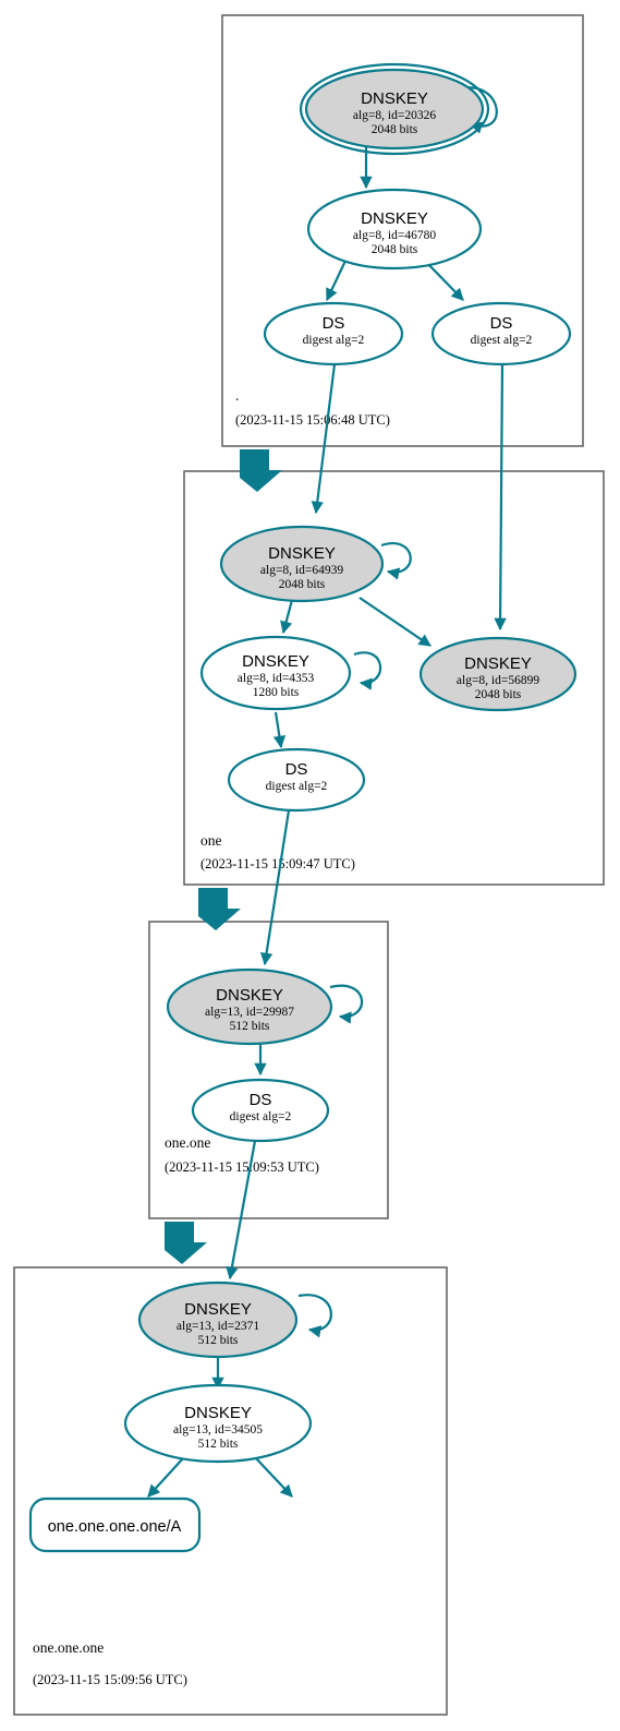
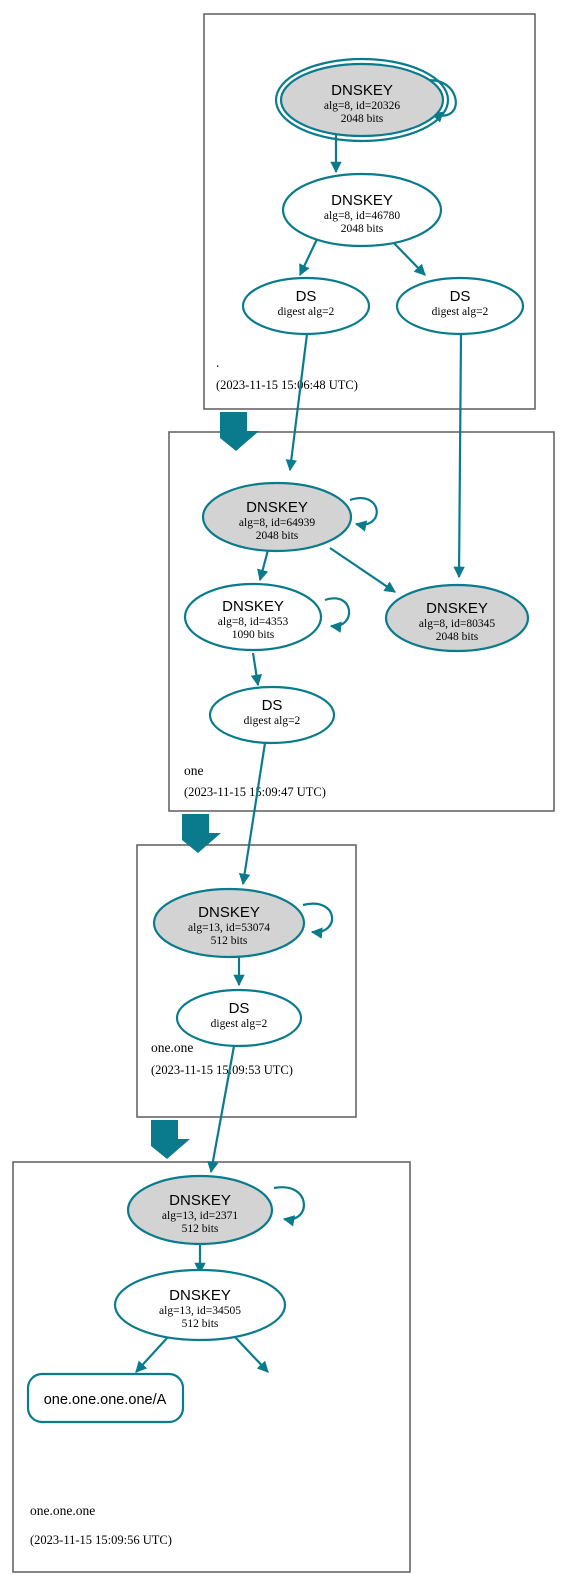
  DNSKEY
  alg=8, id=20326
  2048 bits
  DNSKEY
  alg=8, id=46780
  2048 bits
  DS
  digest alg=2
  DS
  digest alg=2
  .
  (2023-11-15 15:6:48 UTC)
  DNSKEY
  alg=8, id=64939
  2048 bits
  DNSKEY
  alg=8, id=4353
- 1280 bits
+ 1090 bits
  DNSKEY
- alg=8, id=56899
+ alg=8, id=80345
  2048 bits
  DS
  digest alg=2
  one
  (2023-11-15 15:09:47 UTC)
  DNSKEY
- alg=13, id=29987
+ alg=13, id=53074
  512 bits
  DS
  digest alg=2
  one.one
  (2023-11-15 1509:53 UTC)
  DNSKEY
  alg=13, id=2371
  512 bits
  DNSKEY
  alg=13, id=34505
  512 bits
  one.one.one.one/A
  one.one.one
  (2023-11-15 15:09:56 UTC)
